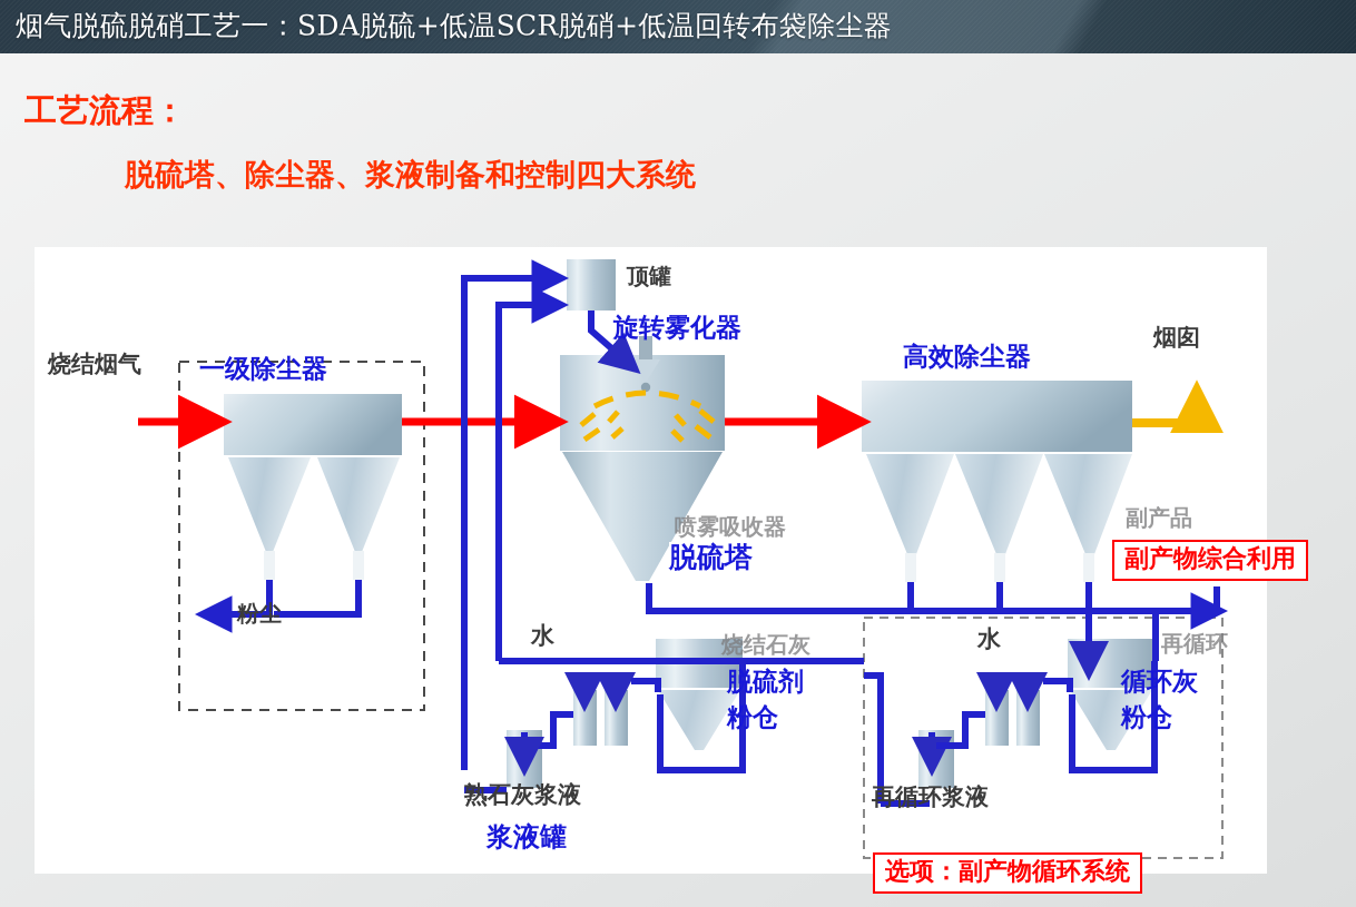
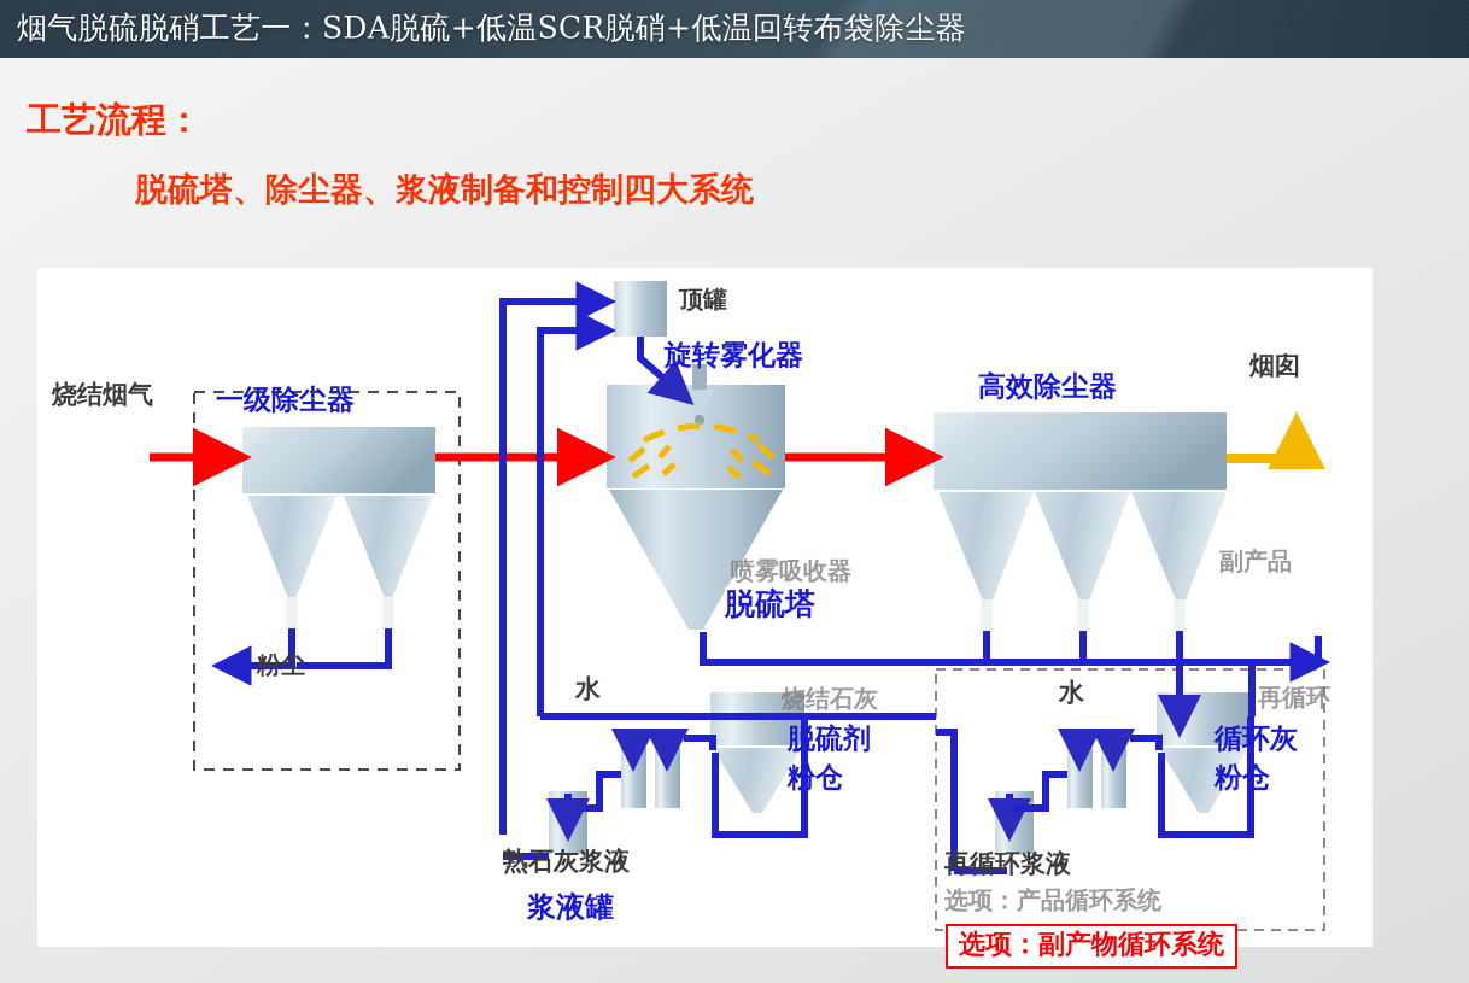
  烟气脱硫脱硝工艺一：SDA脱硫+低温SCR脱硝+低温回转布袋除尘器
  工艺流程：
  脱硫塔、除尘器、浆液制备和控制四大系统
  烧结烟气
  一级除尘器
  粉尘
  顶罐
  旋转雾化器
  喷雾吸收器
  脱硫塔
  高效除尘器
  烟囱
  副产品
- 副产物综合利用
  水
  烧结石灰
  脱硫剂
  粉仓
  熟石灰浆液
  浆液罐
  水
  再循环
  循环灰
  粉仓
  再循环浆液
+ 选项：产品循环系统
  选项：副产物循环系统
